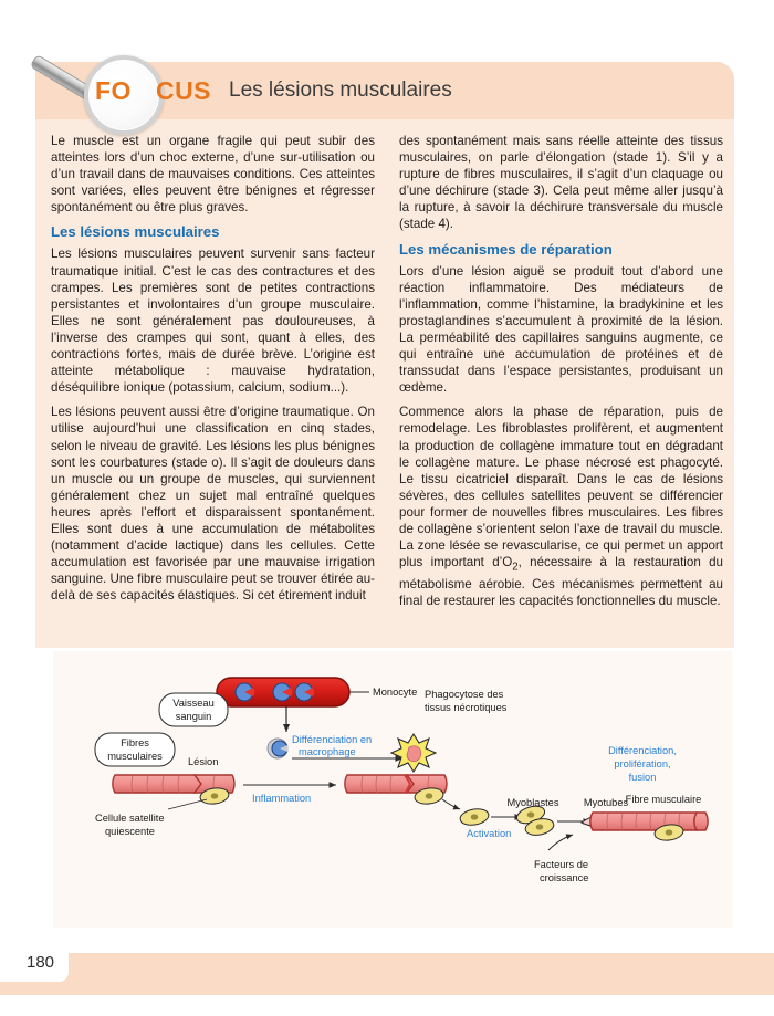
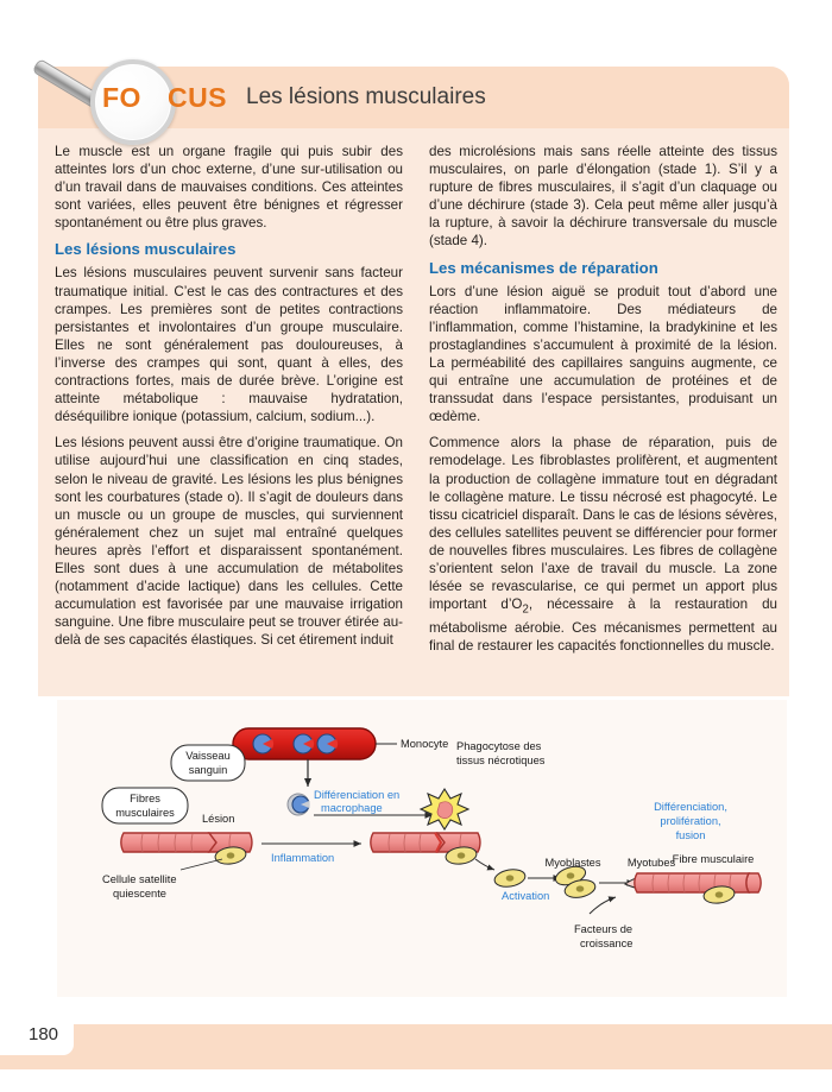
  FO
  CUS
  Les lésions musculaires
- Le muscle est un organe fragile qui peut subir des atteintes lors d’un choc externe, d’une sur-utilisation ou d’un travail dans de mauvaises conditions. Ces atteintes sont variées, elles peuvent être bénignes et régresser spontanément ou être plus graves.
+ Le muscle est un organe fragile qui puis subir des atteintes lors d’un choc externe, d’une sur-utilisation ou d’un travail dans de mauvaises conditions. Ces atteintes sont variées, elles peuvent être bénignes et régresser spontanément ou être plus graves.
  Les lésions musculaires
  Les lésions musculaires peuvent survenir sans facteur traumatique initial. C’est le cas des contractures et des crampes. Les premières sont de petites contractions persistantes et involontaires d’un groupe musculaire. Elles ne sont généralement pas douloureuses, à l’inverse des crampes qui sont, quant à elles, des contractions fortes, mais de durée brève. L’origine est atteinte métabolique : mauvaise hydratation, déséquilibre ionique (potassium, calcium, sodium...).
  Les lésions peuvent aussi être d’origine traumatique. On utilise aujourd’hui une classification en cinq stades, selon le niveau de gravité. Les lésions les plus bénignes sont les courbatures (stade o). Il s’agit de douleurs dans un muscle ou un groupe de muscles, qui surviennent généralement chez un sujet mal entraîné quelques heures après l’effort et disparaissent spontanément. Elles sont dues à une accumulation de métabolites (notamment d’acide lactique) dans les cellules. Cette accumulation est favorisée par une mauvaise irrigation sanguine. Une fibre musculaire peut se trouver étirée au-delà de ses capacités élastiques. Si cet étirement induit
- des spontanément mais sans réelle atteinte des tissus musculaires, on parle d’élongation (stade 1). S’il y a rupture de fibres musculaires, il s’agit d’un claquage ou d’une déchirure (stade 3). Cela peut même aller jusqu’à la rupture, à savoir la déchirure transversale du muscle (stade 4).
+ des microlésions mais sans réelle atteinte des tissus musculaires, on parle d’élongation (stade 1). S’il y a rupture de fibres musculaires, il s’agit d’un claquage ou d’une déchirure (stade 3). Cela peut même aller jusqu’à la rupture, à savoir la déchirure transversale du muscle (stade 4).
  Les mécanismes de réparation
  Lors d’une lésion aiguë se produit tout d’abord une réaction inflammatoire. Des médiateurs de l’inflammation, comme l’histamine, la bradykinine et les prostaglandines s’accumulent à proximité de la lésion. La perméabilité des capillaires sanguins augmente, ce qui entraîne une accumulation de protéines et de transsudat dans l’espace persistantes, produisant un œdème.
- Commence alors la phase de réparation, puis de remodelage. Les fibroblastes prolifèrent, et augmentent la production de collagène immature tout en dégradant le collagène mature. Le phase nécrosé est phagocyté. Le tissu cicatriciel disparaît. Dans le cas de lésions sévères, des cellules satellites peuvent se différencier pour former de nouvelles fibres musculaires. Les fibres de collagène s’orientent selon l’axe de travail du muscle. La zone lésée se revascularise, ce qui permet un apport plus important d’O2, nécessaire à la restauration du métabolisme aérobie. Ces mécanismes permettent au final de restaurer les capacités fonctionnelles du muscle.
+ Commence alors la phase de réparation, puis de remodelage. Les fibroblastes prolifèrent, et augmentent la production de collagène immature tout en dégradant le collagène mature. Le tissu nécrosé est phagocyté. Le tissu cicatriciel disparaît. Dans le cas de lésions sévères, des cellules satellites peuvent se différencier pour former de nouvelles fibres musculaires. Les fibres de collagène s’orientent selon l’axe de travail du muscle. La zone lésée se revascularise, ce qui permet un apport plus important d’O2, nécessaire à la restauration du métabolisme aérobie. Ces mécanismes permettent au final de restaurer les capacités fonctionnelles du muscle.
  Monocyte
  Vaisseau
  sanguin
  Différenciation en
  macrophage
  Phagocytose des
  tissus nécrotiques
  Fibres
  musculaires
  Lésion
  Cellule satellite
  quiescente
  Inflammation
  Activation
  Myoblastes
  Facteurs de
  croissance
  Myotubes
  Différenciation,
  prolifération,
  fusion
  Fibre musculaire
  180
